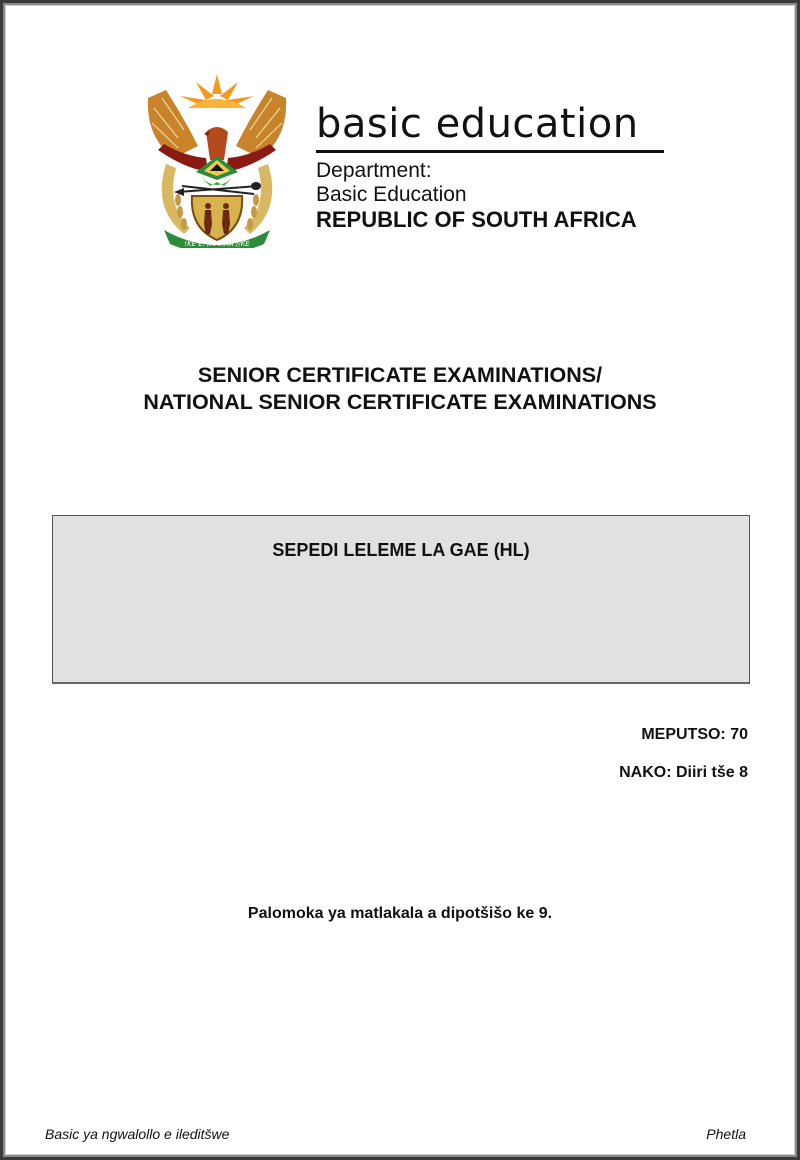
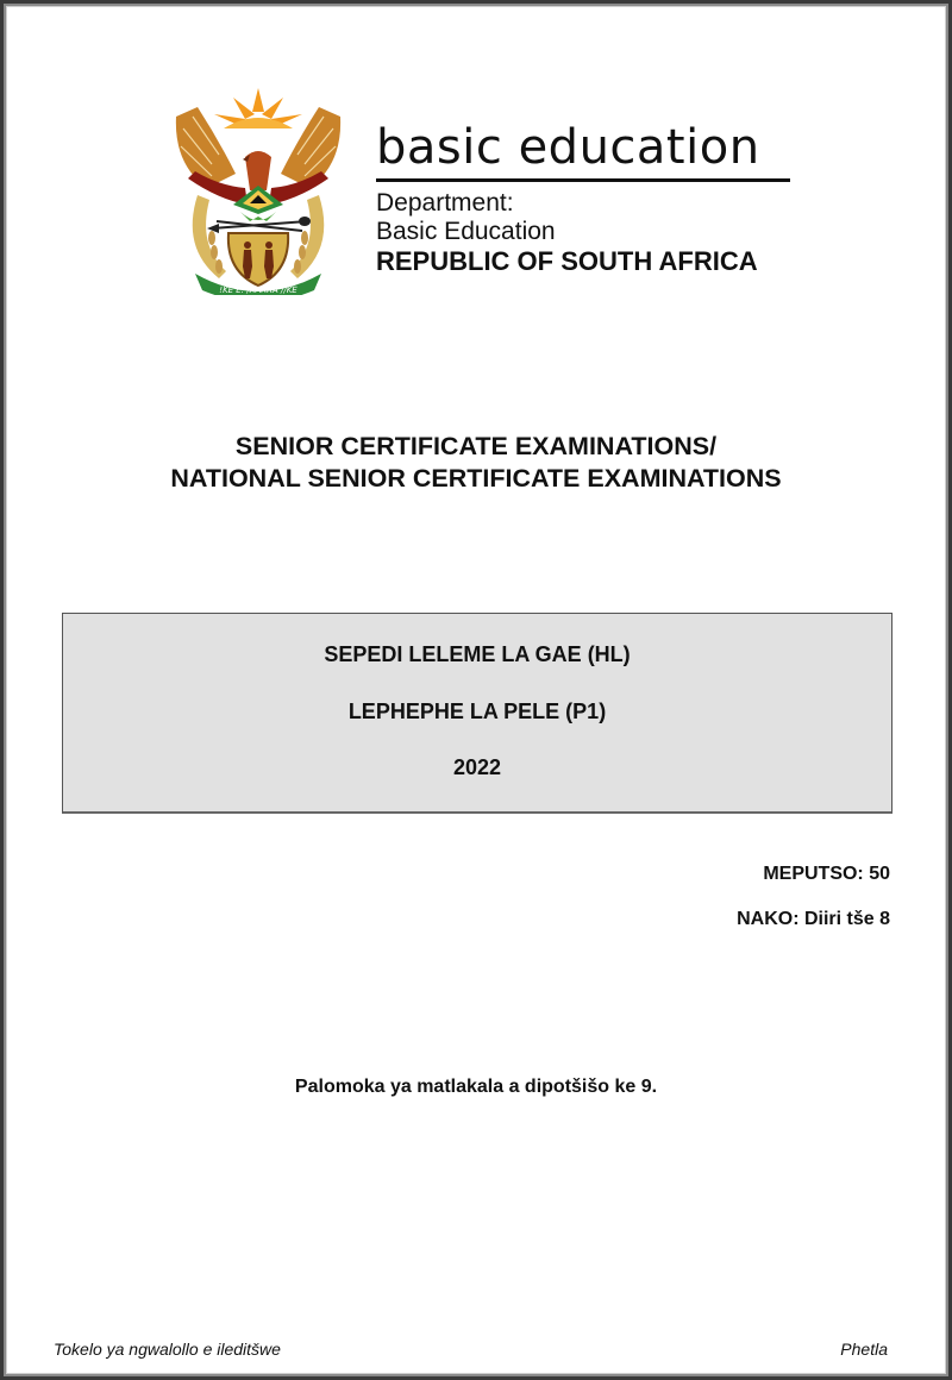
  !KE E: /XARRA //KE
  basic education
  Department:
  Basic Education
  REPUBLIC OF SOUTH AFRICA
  SENIOR CERTIFICATE EXAMINATIONS/
  NATIONAL SENIOR CERTIFICATE EXAMINATIONS
  SEPEDI LELEME LA GAE (HL)
+ LEPHEPHE LA PELE (P1)
+ 2022
- MEPUTSO: 70
+ MEPUTSO: 50
  NAKO: Diiri tše 8
  Palomoka ya matlakala a dipotšišo ke 9.
- Basic ya ngwalollo e ileditšwe
+ Tokelo ya ngwalollo e ileditšwe
  Phetla
